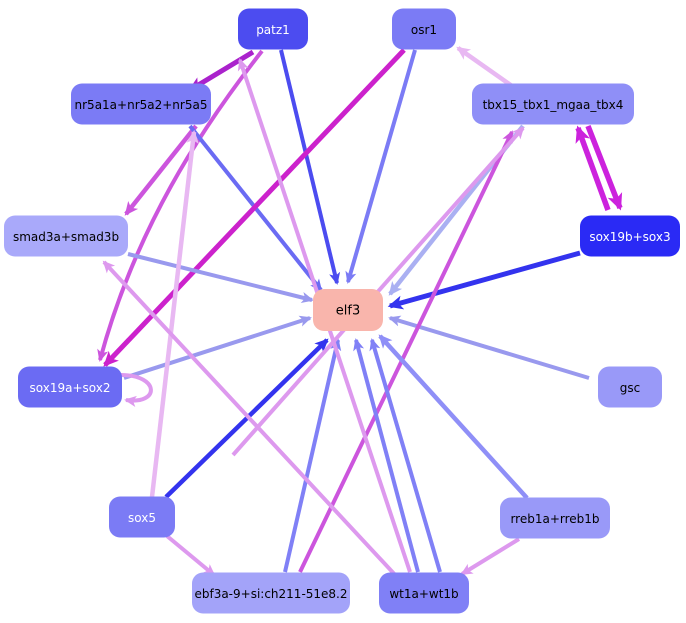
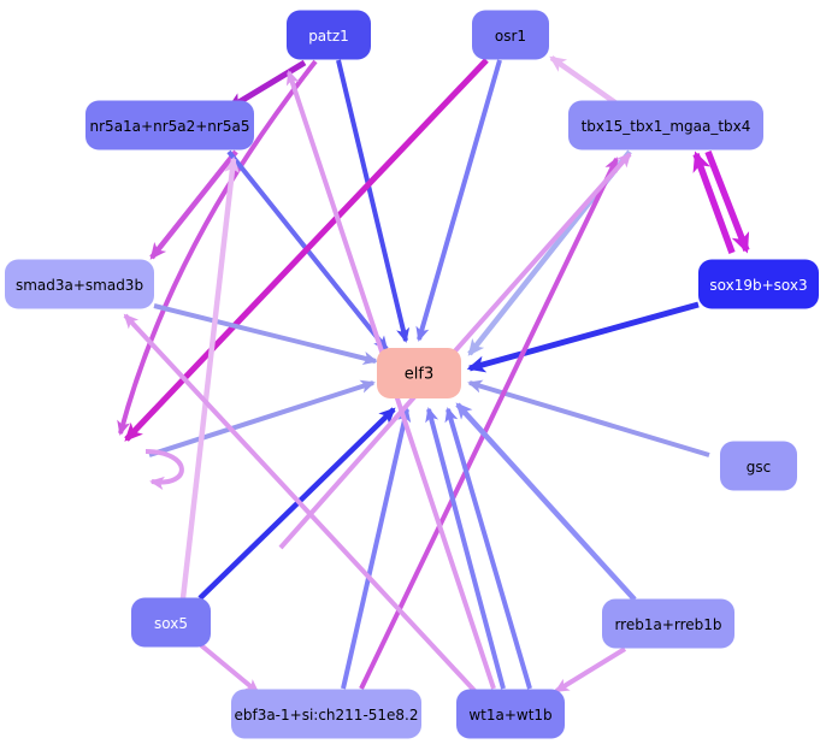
  patz1
  osr1
  nr5a1a+nr5a2+nr5a5
  tbx15_tbx1_mgaa_tbx4
  smad3a+smad3b
  sox19b+sox3
  elf3
- sox19a+sox2
  gsc
  sox5
  rreb1a+rreb1b
- ebf3a-9+si:ch211-51e8.2
+ ebf3a-1+si:ch211-51e8.2
  wt1a+wt1b
